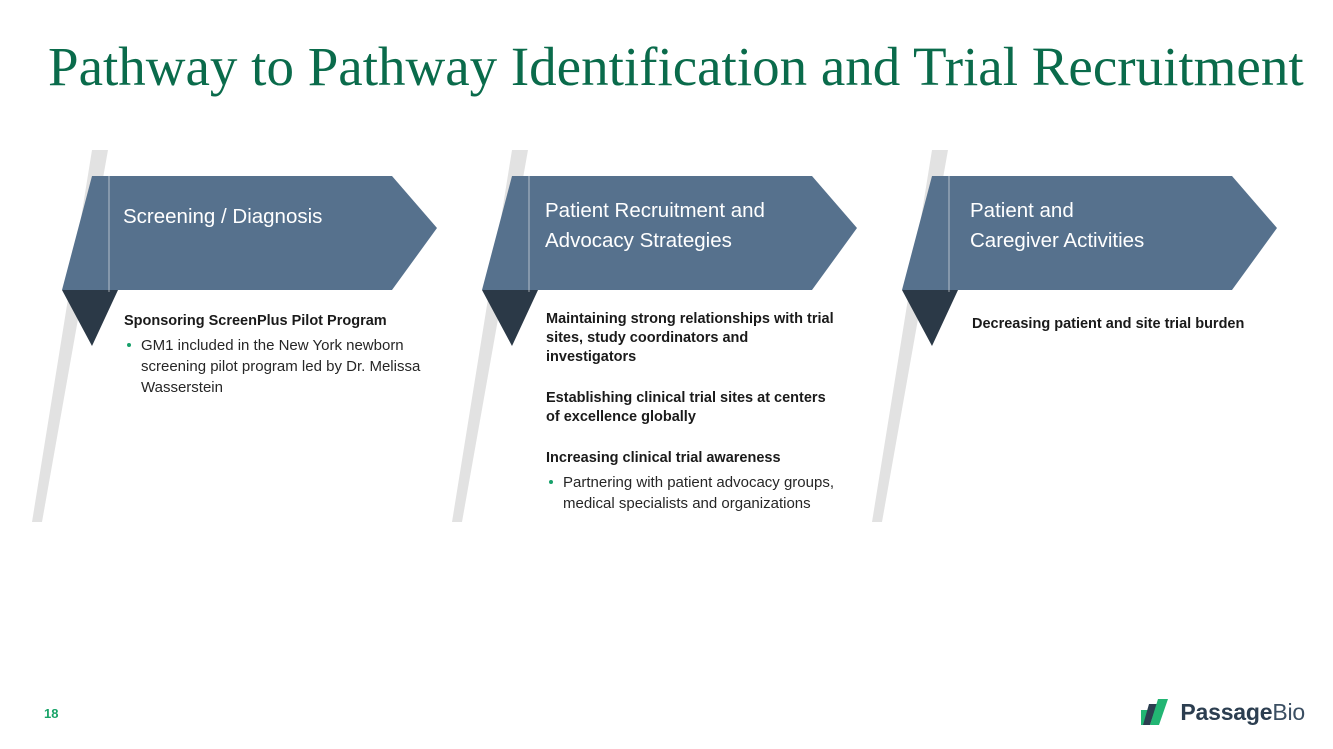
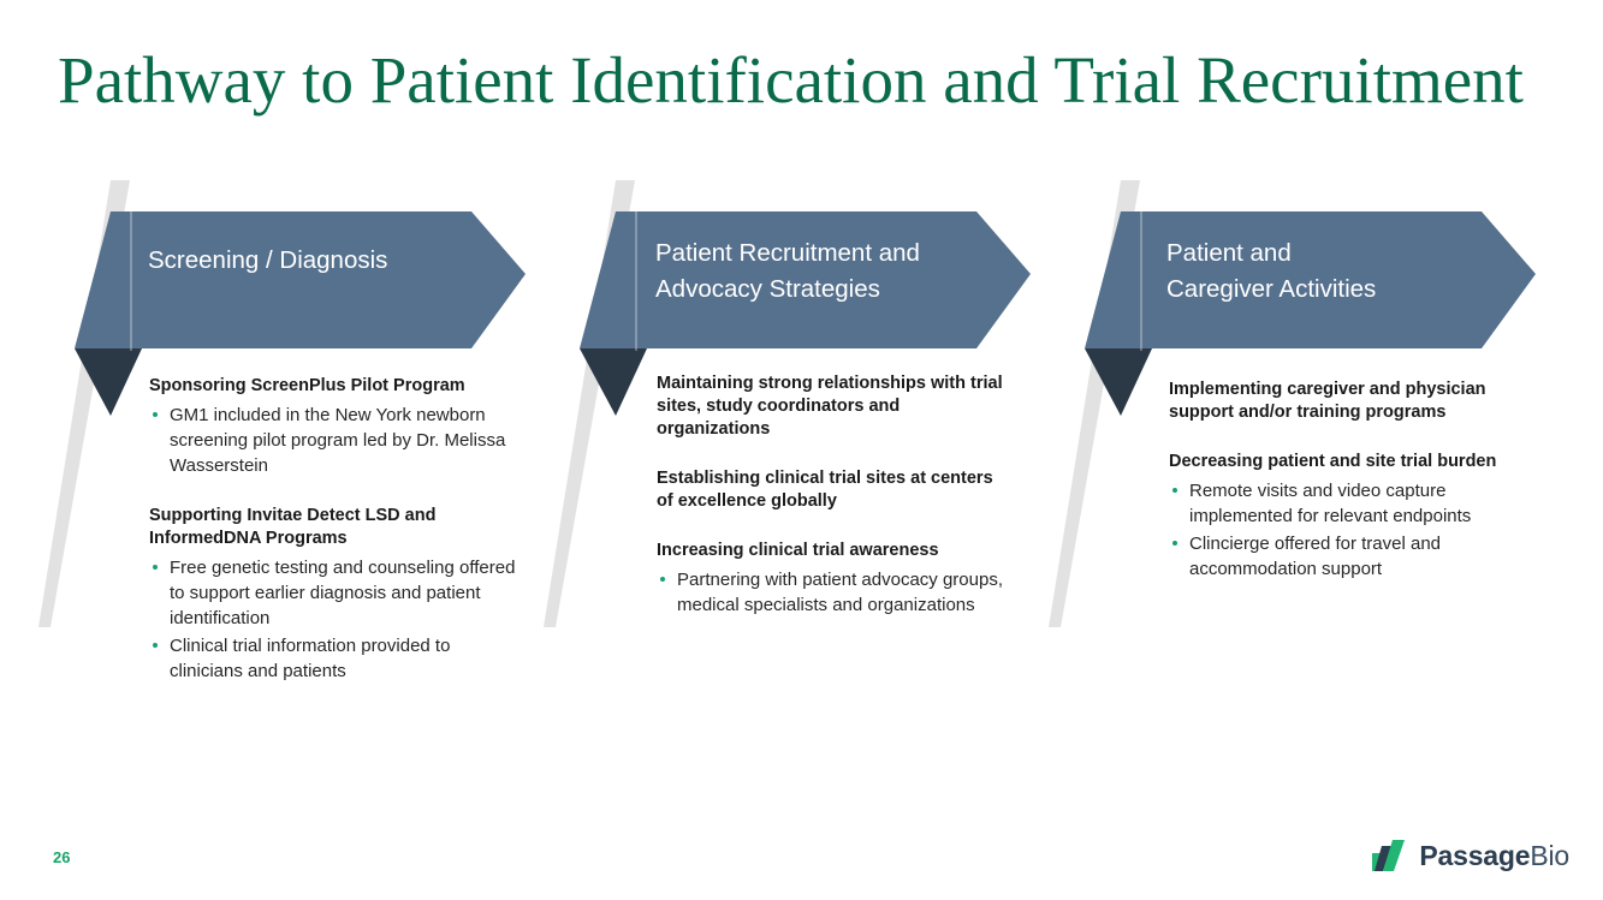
- Pathway to Pathway Identification and Trial Recruitment
+ Pathway to Patient Identification and Trial Recruitment
  Screening / Diagnosis
  Sponsoring ScreenPlus Pilot Program
  GM1 included in the New York newborn screening pilot program led by Dr. Melissa Wasserstein
+ Supporting Invitae Detect LSD and InformedDNA Programs
+ Free genetic testing and counseling offered to support earlier diagnosis and patient identification
+ Clinical trial information provided to clinicians and patients
  Patient Recruitment and
  Advocacy Strategies
- Maintaining strong relationships with trial sites, study coordinators and investigators
+ Maintaining strong relationships with trial sites, study coordinators and organizations
  Establishing clinical trial sites at centers of excellence globally
  Increasing clinical trial awareness
  Partnering with patient advocacy groups, medical specialists and organizations
  Patient and
  Caregiver Activities
+ Implementing caregiver and physician support and/or training programs
  Decreasing patient and site trial burden
+ Remote visits and video capture implemented for relevant endpoints
+ Clincierge offered for travel and accommodation support
- 18
+ 26
  PassageBio
